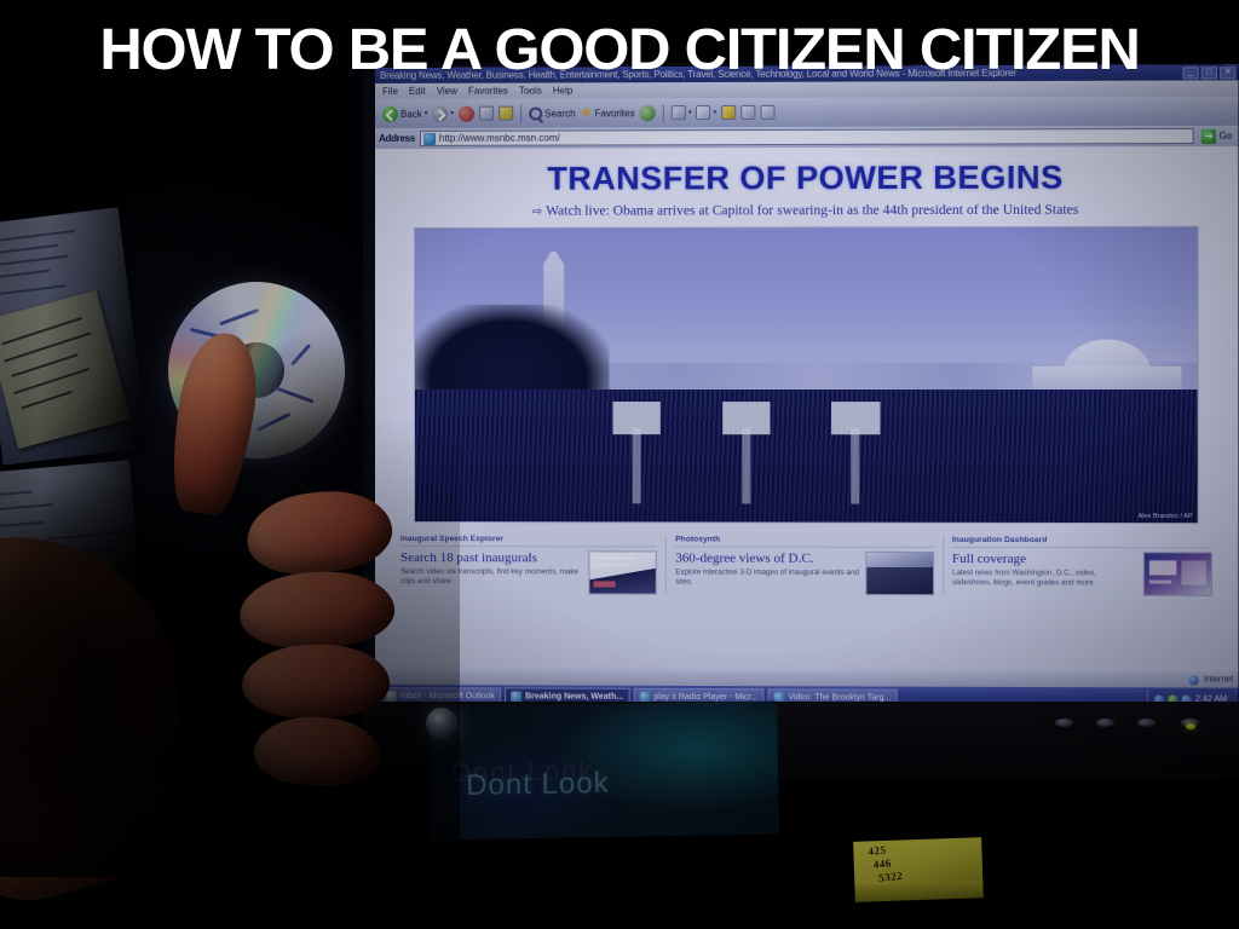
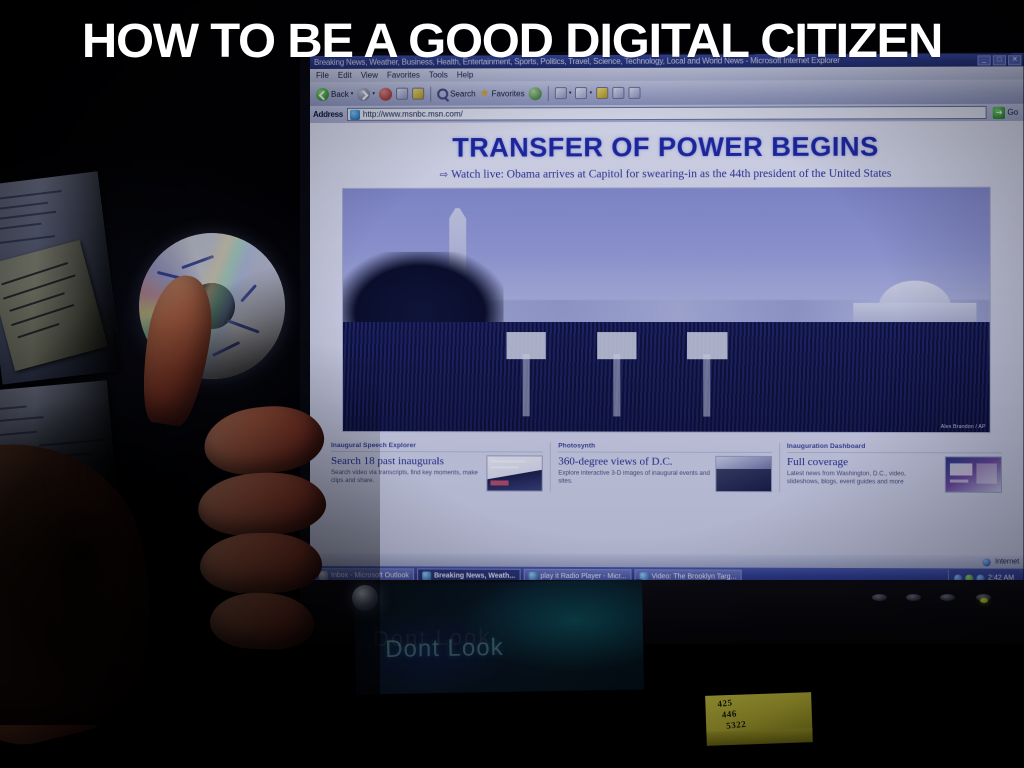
- HOW TO BE A GOOD CITIZEN CITIZEN
+ HOW TO BE A GOOD DIGITAL CITIZEN
